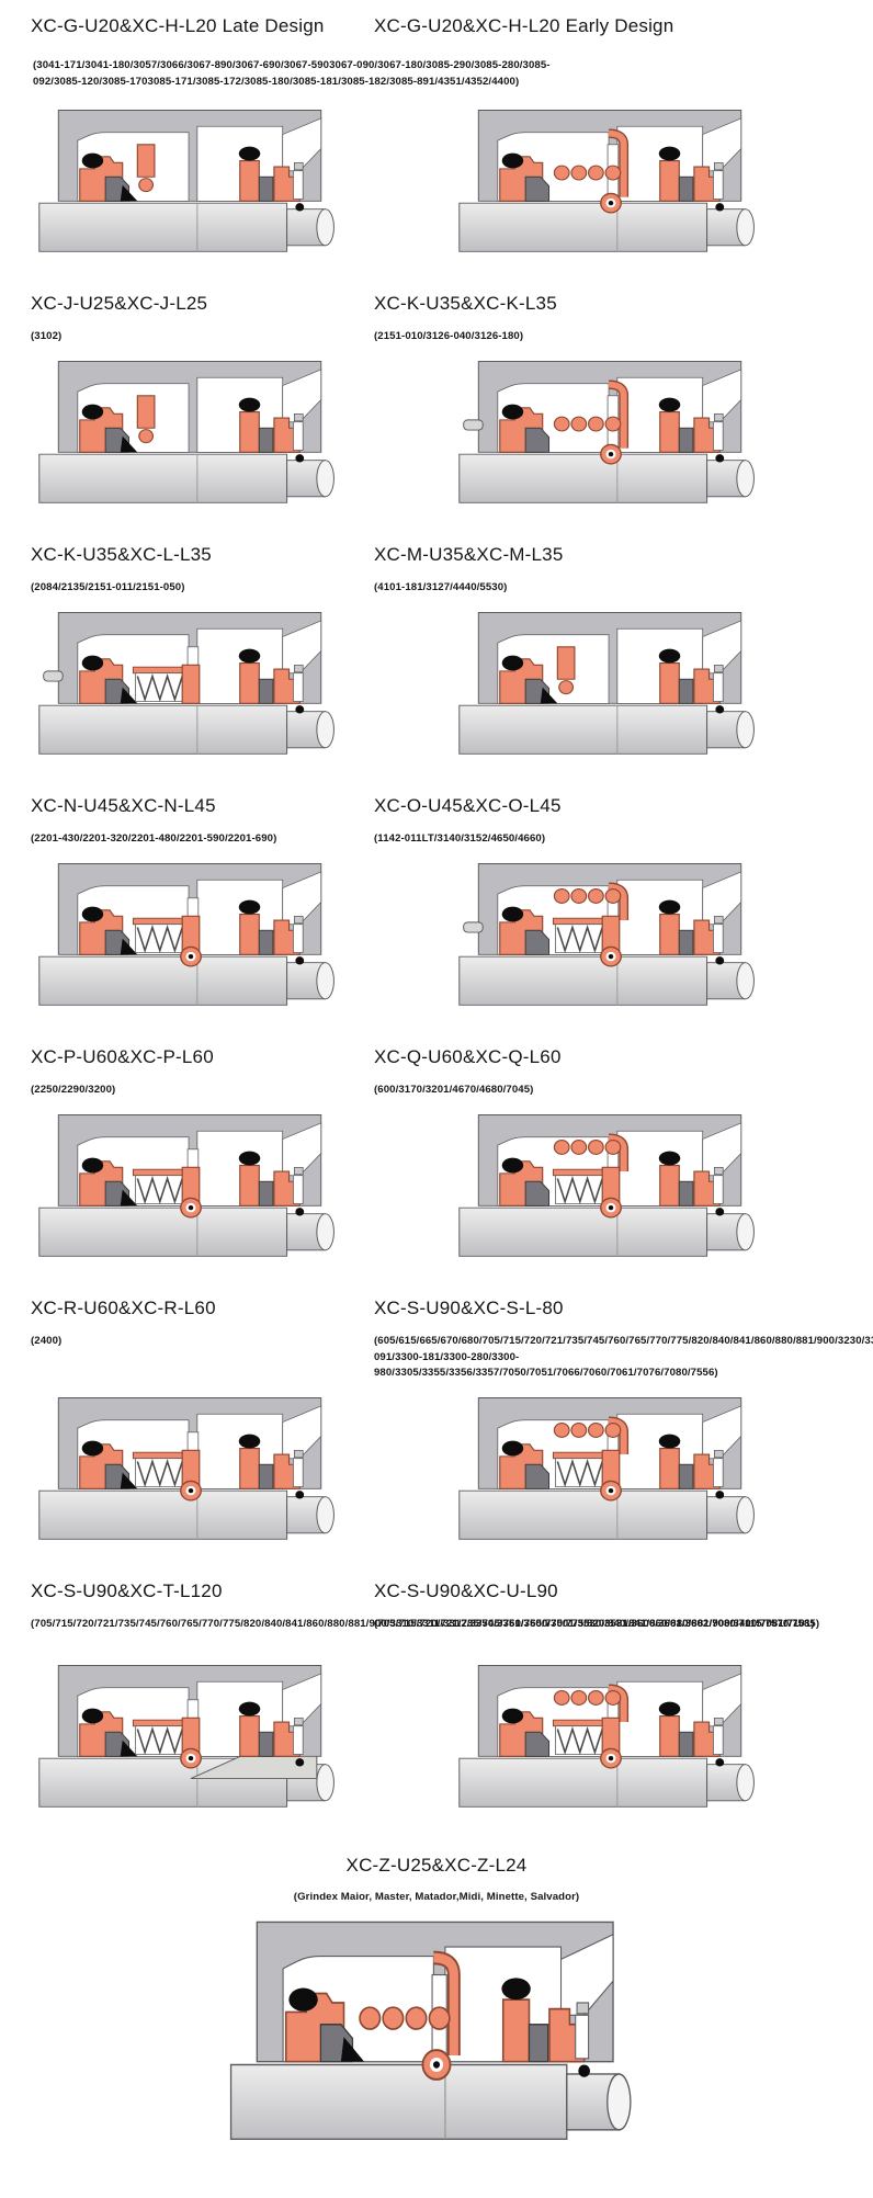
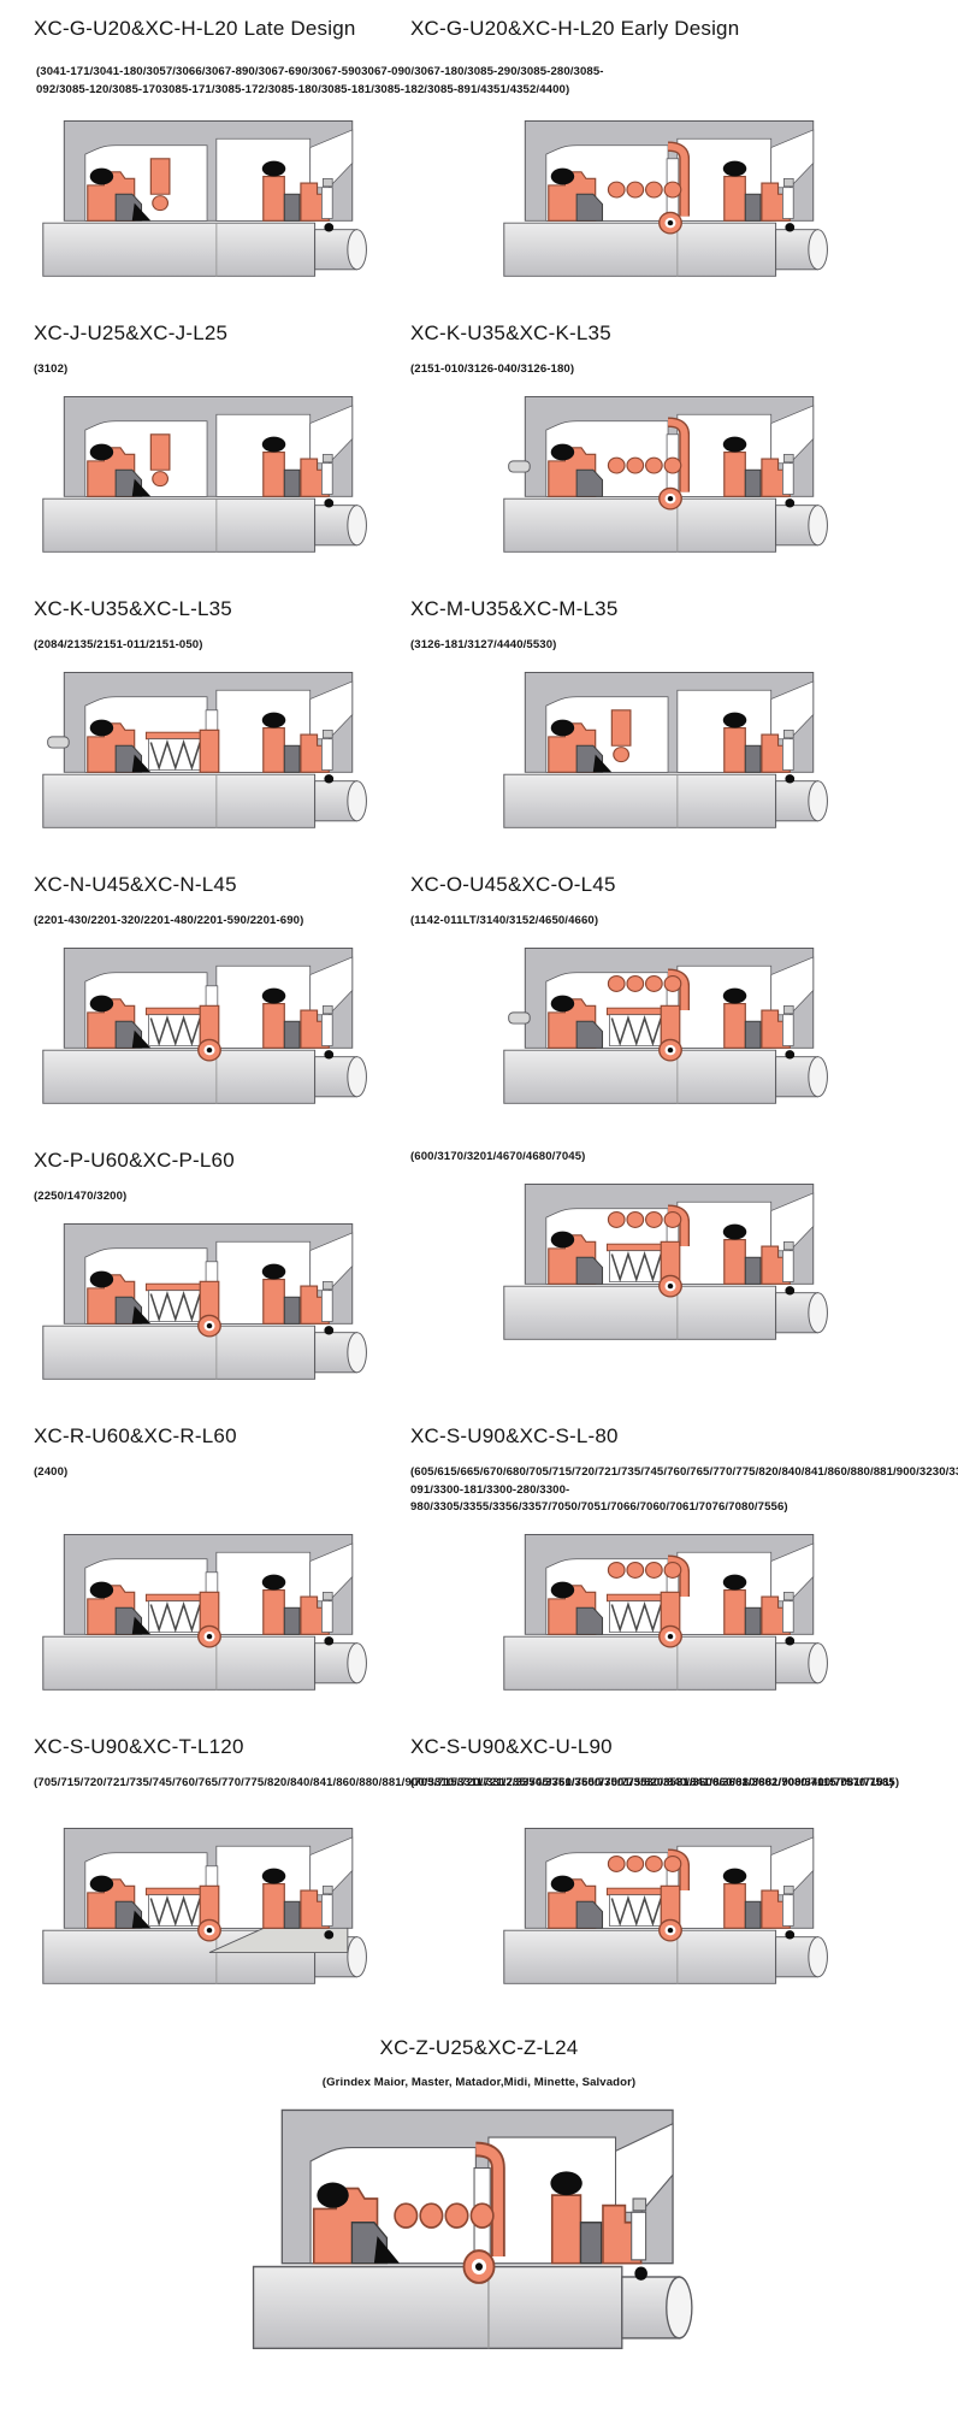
  XC-G-U20&XC-H-L20 Late Design
  XC-G-U20&XC-H-L20 Early Design
  (3041-171/3041-180/3057/3066/3067-890/3067-690/3067-5903067-090/3067-180/3085-290/3085-280/3085-092/3085-120/3085-1703085-171/3085-172/3085-180/3085-181/3085-182/3085-891/4351/4352/4400)
  XC-J-U25&XC-J-L25
  (3102)
  XC-K-U35&XC-K-L35
  (2151-010/3126-040/3126-180)
  XC-K-U35&XC-L-L35
  (2084/2135/2151-011/2151-050)
  XC-M-U35&XC-M-L35
- (4101-181/3127/4440/5530)
+ (3126-181/3127/4440/5530)
  XC-N-U45&XC-N-L45
  (2201-430/2201-320/2201-480/2201-590/2201-690)
  XC-O-U45&XC-O-L45
  (1142-011LT/3140/3152/4650/4660)
  XC-P-U60&XC-P-L60
- (2250/2290/3200)
+ (2250/1470/3200)
- XC-Q-U60&XC-Q-L60
  (600/3170/3201/4670/4680/7045)
  XC-R-U60&XC-R-L60
  (2400)
  XC-S-U90&XC-S-L-80
  (605/615/665/670/680/705/715/720/721/735/745/760/765/770/775/820/840/841/860/880/881/900/3230/3091/3300-181/3300-280/3300-980/3305/3355/3356/3357/7050/7051/7066/7060/7061/7076/7080/7556)
  XC-S-U90&XC-T-L120
  XC-S-U90&XC-U-L90
  (705/715/720/721/735/745/760/765/770/775/820/840/841/860/880/881/900/3400/7081/7101)
  XC-Z-U25&XC-Z-L24
  (Grindex Maior, Master, Matador,Midi, Minette, Salvador)
